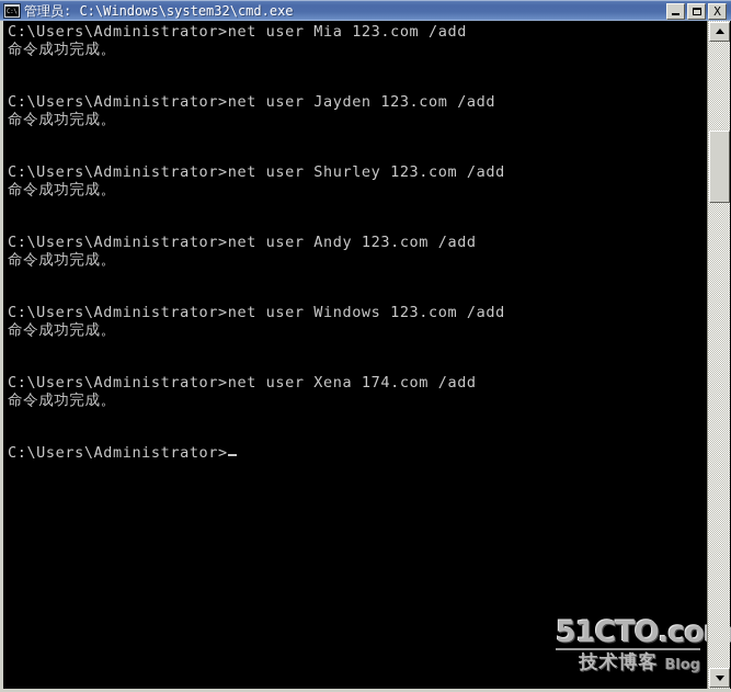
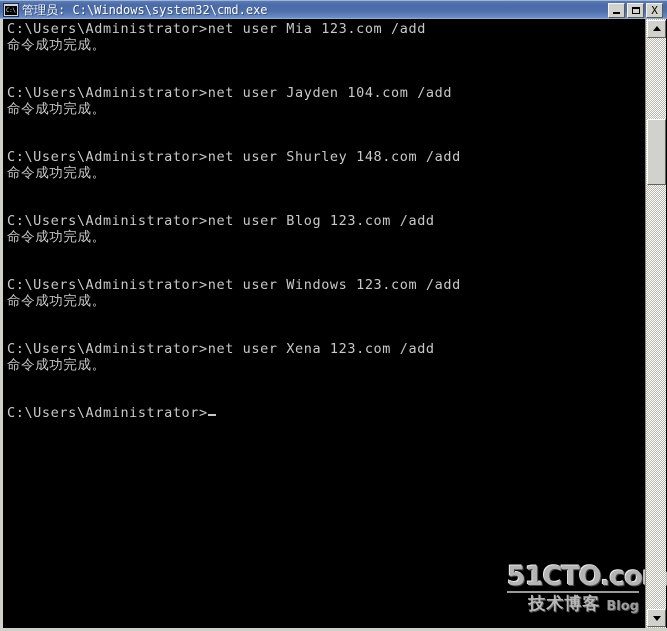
  管理员: C:\Windows\system32\cmd.exe
  X
  C:\Users\Administrator>net user Mia 123.com /add
  命令成功完成。
- C:\Users\Administrator>net user Jayden 123.com /add
+ C:\Users\Administrator>net user Jayden 104.com /add
  命令成功完成。
- C:\Users\Administrator>net user Shurley 123.com /add
+ C:\Users\Administrator>net user Shurley 148.com /add
  命令成功完成。
- C:\Users\Administrator>net user Andy 123.com /add
+ C:\Users\Administrator>net user Blog 123.com /add
  命令成功完成。
  C:\Users\Administrator>net user Windows 123.com /add
  命令成功完成。
- C:\Users\Administrator>net user Xena 174.com /add
+ C:\Users\Administrator>net user Xena 123.com /add
  命令成功完成。
  C:\Users\Administrator>
  51CTO.co
  技术博客
  Blog
